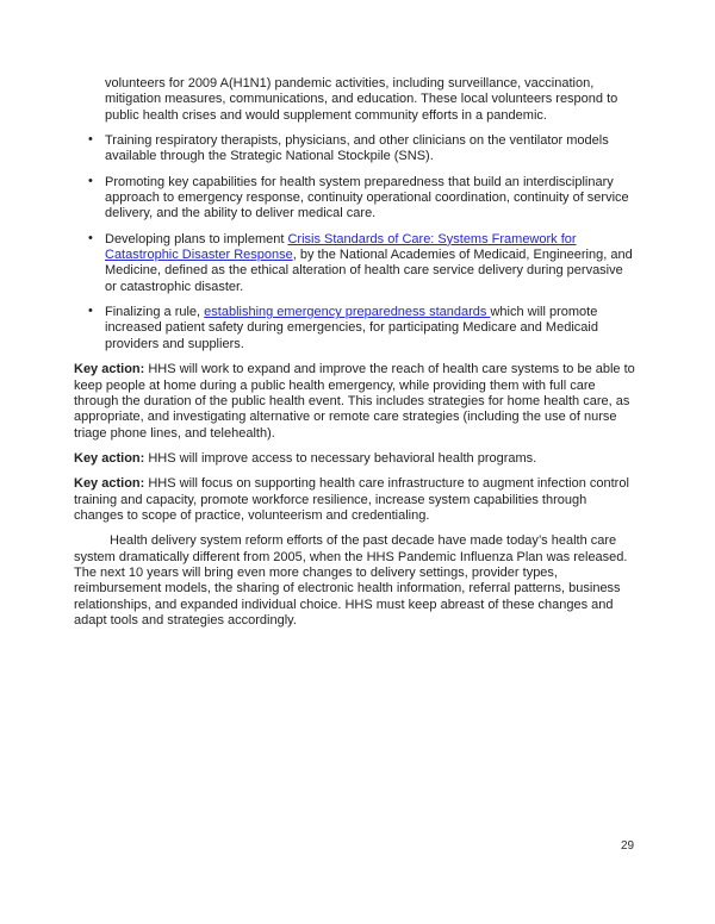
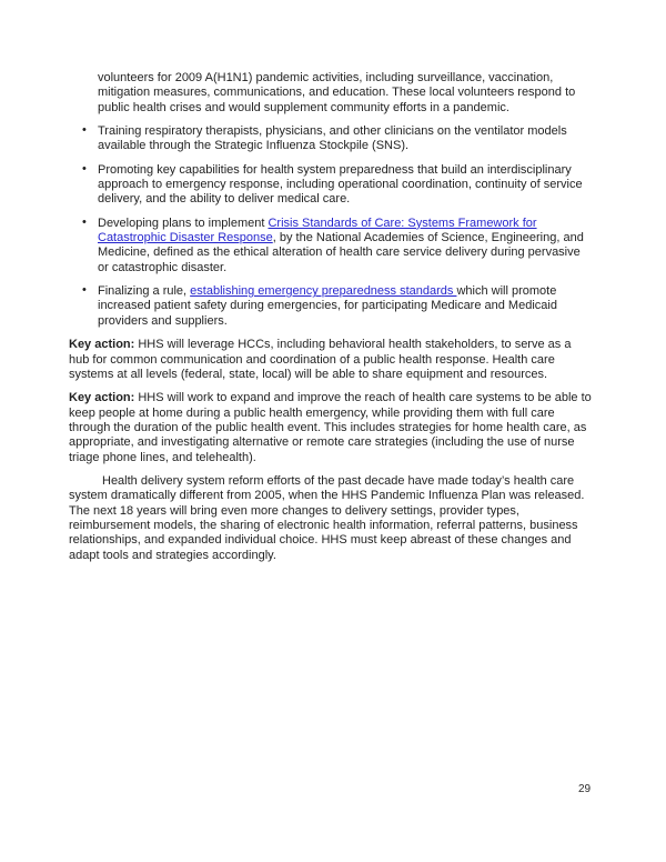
  volunteers for 2009 A(H1N1) pandemic activities, including surveillance, vaccination, mitigation measures, communications, and education. These local volunteers respond to public health crises and would supplement community efforts in a pandemic.
  •
- Training respiratory therapists, physicians, and other clinicians on the ventilator models available through the Strategic National Stockpile (SNS).
+ Training respiratory therapists, physicians, and other clinicians on the ventilator models available through the Strategic Influenza Stockpile (SNS).
  •
- Promoting key capabilities for health system preparedness that build an interdisciplinary approach to emergency response, continuity operational coordination, continuity of service delivery, and the ability to deliver medical care.
+ Promoting key capabilities for health system preparedness that build an interdisciplinary approach to emergency response, including operational coordination, continuity of service delivery, and the ability to deliver medical care.
  •
- Developing plans to implement Crisis Standards of Care: Systems Framework for Catastrophic Disaster Response, by the National Academies of Medicaid, Engineering, and Medicine, defined as the ethical alteration of health care service delivery during pervasive or catastrophic disaster.
+ Developing plans to implement Crisis Standards of Care: Systems Framework for Catastrophic Disaster Response, by the National Academies of Science, Engineering, and Medicine, defined as the ethical alteration of health care service delivery during pervasive or catastrophic disaster.
  •
  Finalizing a rule, establishing emergency preparedness standards which will promote increased patient safety during emergencies, for participating Medicare and Medicaid providers and suppliers.
+ Key action: HHS will leverage HCCs, including behavioral health stakeholders, to serve as a hub for common communication and coordination of a public health response. Health care systems at all levels (federal, state, local) will be able to share equipment and resources.
  Key action: HHS will work to expand and improve the reach of health care systems to be able to keep people at home during a public health emergency, while providing them with full care through the duration of the public health event. This includes strategies for home health care, as appropriate, and investigating alternative or remote care strategies (including the use of nurse triage phone lines, and telehealth).
- Key action: HHS will improve access to necessary behavioral health programs.
- Key action: HHS will focus on supporting health care infrastructure to augment infection control training and capacity, promote workforce resilience, increase system capabilities through changes to scope of practice, volunteerism and credentialing.
- Health delivery system reform efforts of the past decade have made today’s health care system dramatically different from 2005, when the HHS Pandemic Influenza Plan was released. The next 10 years will bring even more changes to delivery settings, provider types, reimbursement models, the sharing of electronic health information, referral patterns, business relationships, and expanded individual choice. HHS must keep abreast of these changes and adapt tools and strategies accordingly.
+ Health delivery system reform efforts of the past decade have made today’s health care system dramatically different from 2005, when the HHS Pandemic Influenza Plan was released. The next 18 years will bring even more changes to delivery settings, provider types, reimbursement models, the sharing of electronic health information, referral patterns, business relationships, and expanded individual choice. HHS must keep abreast of these changes and adapt tools and strategies accordingly.
  29
